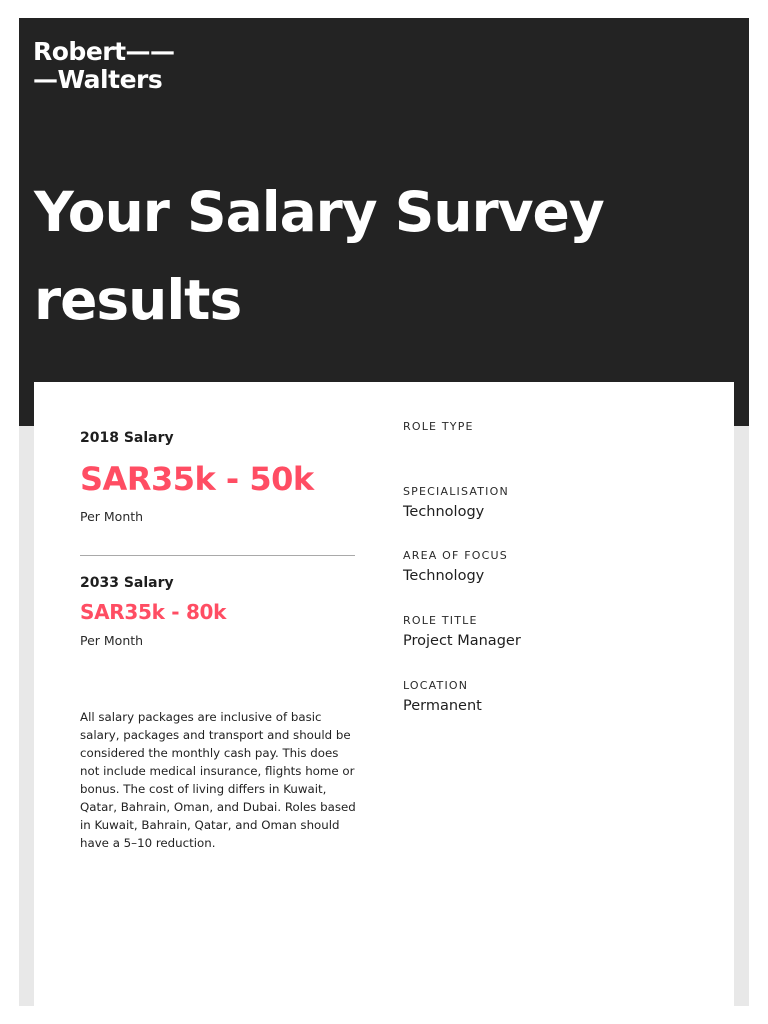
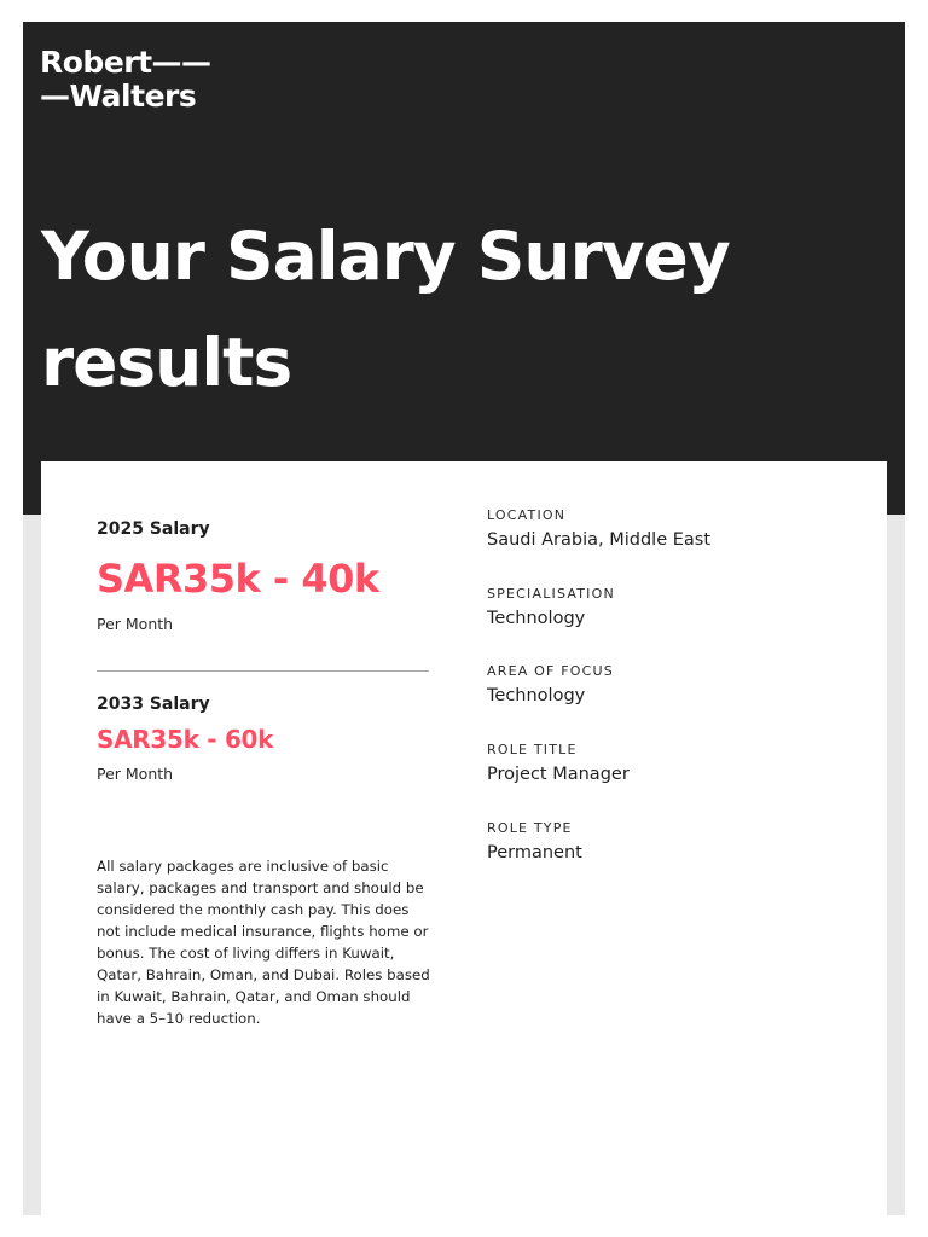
  Robert——
  —Walters
  Your Salary Survey results
- 2018 Salary
+ 2025 Salary
- SAR35k - 50k
+ SAR35k - 40k
  Per Month
  2033 Salary
- SAR35k - 80k
+ SAR35k - 60k
  Per Month
  All salary packages are inclusive of basic salary, packages and transport and should be considered the monthly cash pay. This does not include medical insurance, flights home or bonus. The cost of living differs in Kuwait, Qatar, Bahrain, Oman, and Dubai. Roles based in Kuwait, Bahrain, Qatar, and Oman should have a 5–10 reduction.
- ROLE TYPE
+ LOCATION
+ Saudi Arabia, Middle East
  SPECIALISATION
  Technology
  AREA OF FOCUS
  Technology
  ROLE TITLE
  Project Manager
- LOCATION
+ ROLE TYPE
  Permanent
